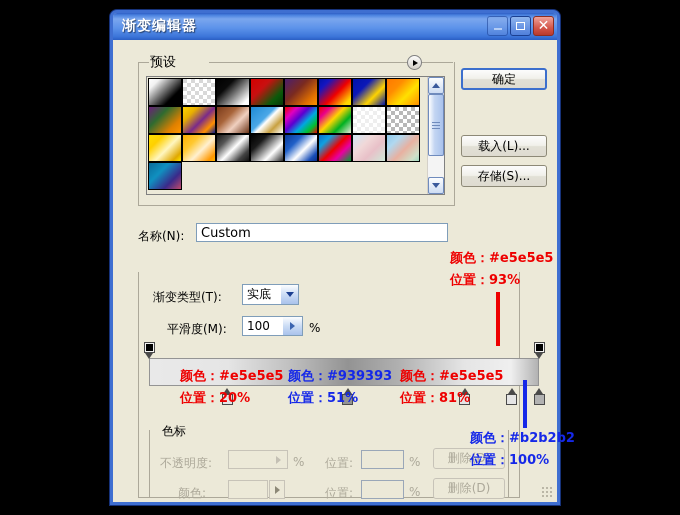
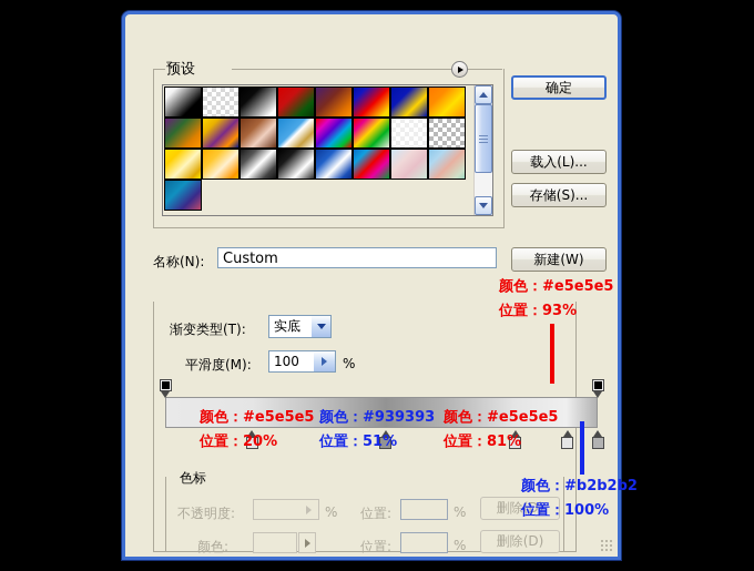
- 渐变编辑器
- ✕
  预设
  名称(N):
  Custom
  渐变类型(T):
  实底
  平滑度(M):
  100
  %
  色标
  不透明度:
  %
  位置:
  %
  删除(D)
  颜色:
  位置:
  %
  删除(D)
  确定
  载入(L)...
  存储(S)...
+ 新建(W)
  颜色：#e5e5e5
  位置：93%
  颜色：#e5e5e5
  位置：20%
  颜色：#939393
  位置：51%
  颜色：#e5e5e5
  位置：81%
  颜色：#b2b2b2
  位置：100%
